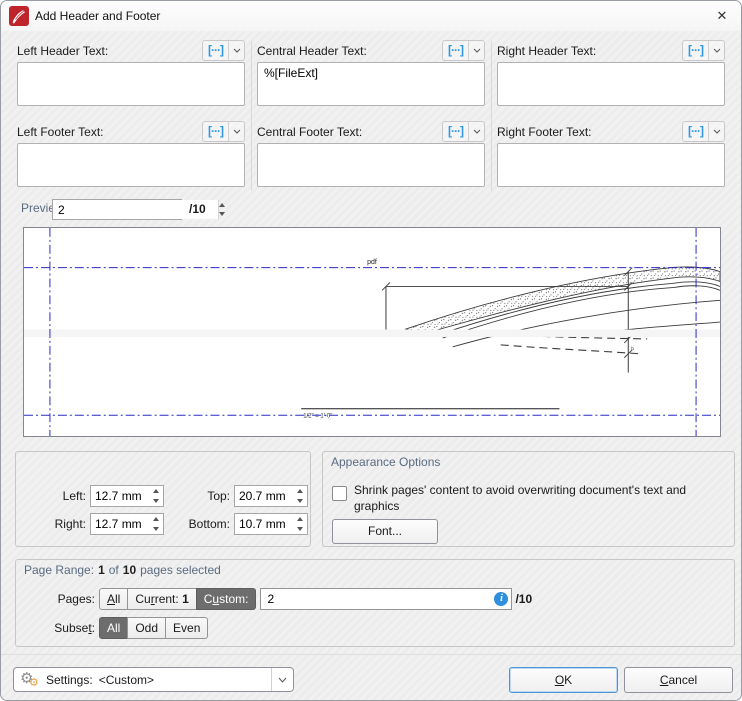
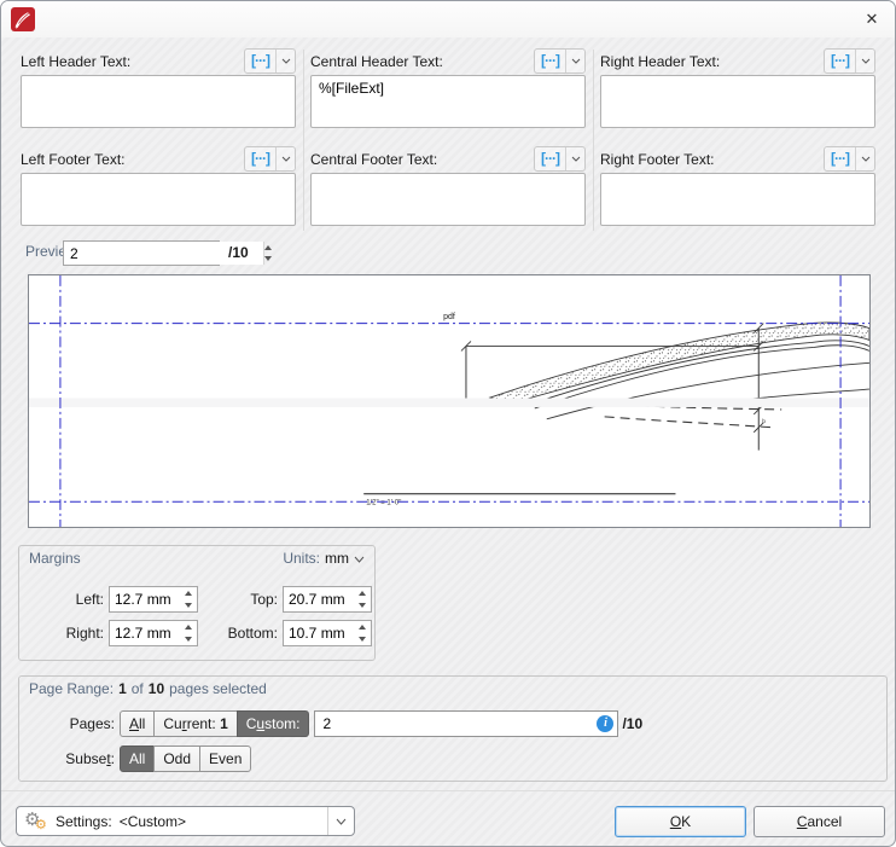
- Add Header and Footer
  ✕
  Left Header Text:
  [···]
  Central Header Text:
  [···]
  %[FileExt]
  Right Header Text:
  [···]
  Left Footer Text:
  [···]
  Central Footer Text:
  [···]
  Right Footer Text:
  [···]
  Previ
  2
  /10
+ Margins
+ Units:
+ mm
  Left:
  12.7 mm
  Top:
  20.7 mm
  Right:
  12.7 mm
  Bottom:
  10.7 mm
- Appearance Options
- Shrink pages' content to avoid overwriting document's text and graphics
- Font...
  Page Range:
  1
  of
  10
  pages selected
  Pages:
  All
  Current: 1
  Custom:
  2
  i
  /10
  Subset:
  All
  Odd
  Even
  ⚙
  ⚙
  Settings:
  <Custom>
  OK
  Cancel
